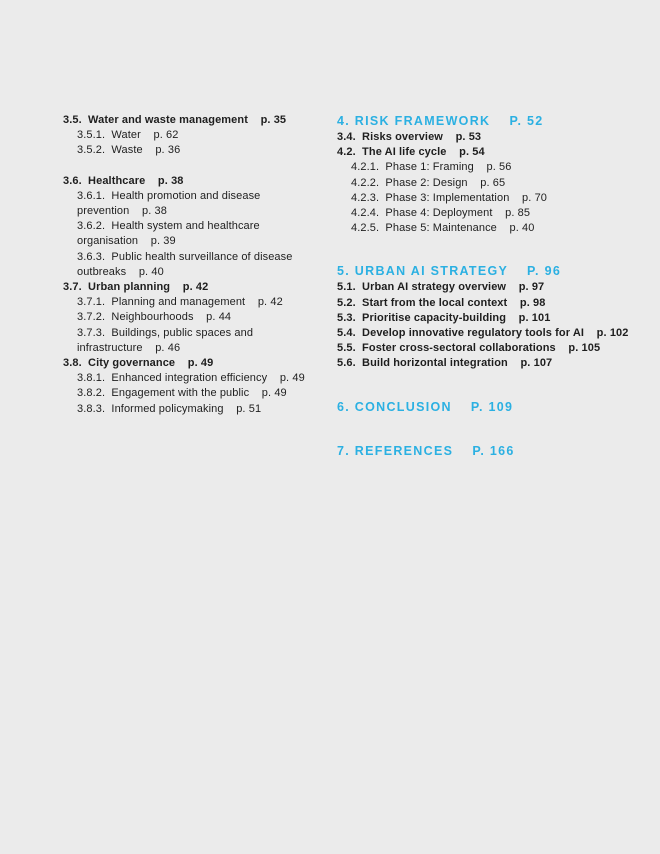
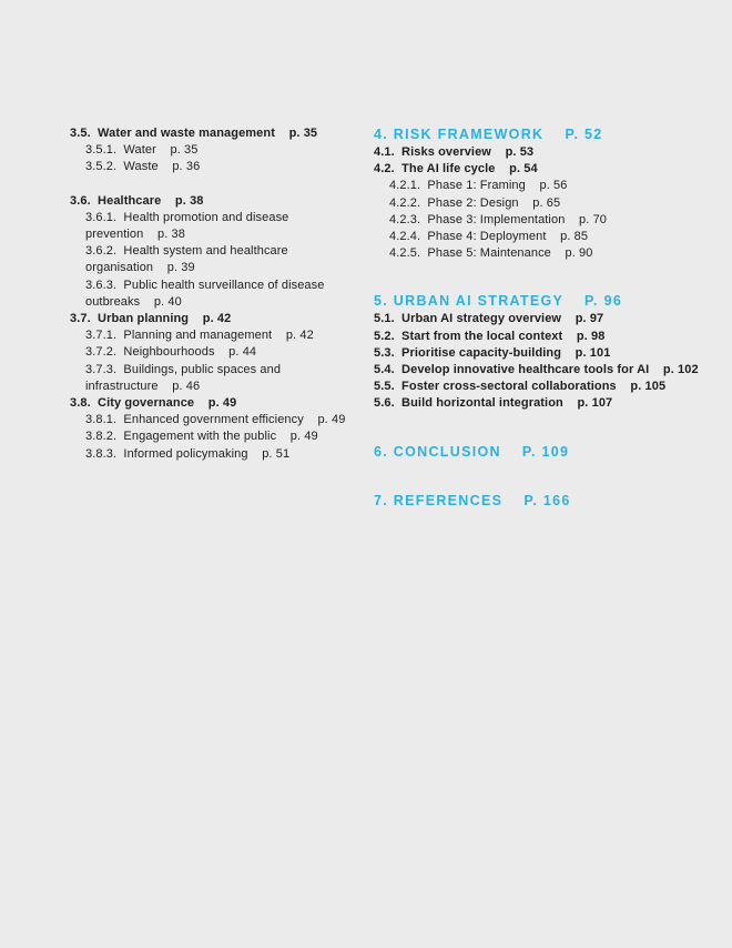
  3.5. Water and waste management p. 35
- 3.5.1. Water p. 62
+ 3.5.1. Water p. 35
  3.5.2. Waste p. 36
  3.6. Healthcare p. 38
  3.6.1. Health promotion and disease
  prevention p. 38
  3.6.2. Health system and healthcare
  organisation p. 39
  3.6.3. Public health surveillance of disease
  outbreaks p. 40
  3.7. Urban planning p. 42
  3.7.1. Planning and management p. 42
  3.7.2. Neighbourhoods p. 44
  3.7.3. Buildings, public spaces and
  infrastructure p. 46
  3.8. City governance p. 49
- 3.8.1. Enhanced integration efficiency p. 49
+ 3.8.1. Enhanced government efficiency p. 49
  3.8.2. Engagement with the public p. 49
  3.8.3. Informed policymaking p. 51
  4. RISK FRAMEWORK P. 52
- 3.4. Risks overview p. 53
+ 4.1. Risks overview p. 53
  4.2. The AI life cycle p. 54
  4.2.1. Phase 1: Framing p. 56
  4.2.2. Phase 2: Design p. 65
  4.2.3. Phase 3: Implementation p. 70
  4.2.4. Phase 4: Deployment p. 85
- 4.2.5. Phase 5: Maintenance p. 40
+ 4.2.5. Phase 5: Maintenance p. 90
  5. URBAN AI STRATEGY P. 96
  5.1. Urban AI strategy overview p. 97
  5.2. Start from the local context p. 98
  5.3. Prioritise capacity-building p. 101
- 5.4. Develop innovative regulatory tools for AI p. 102
+ 5.4. Develop innovative healthcare tools for AI p. 102
  5.5. Foster cross-sectoral collaborations p. 105
  5.6. Build horizontal integration p. 107
  6. CONCLUSION P. 109
  7. REFERENCES P. 166
